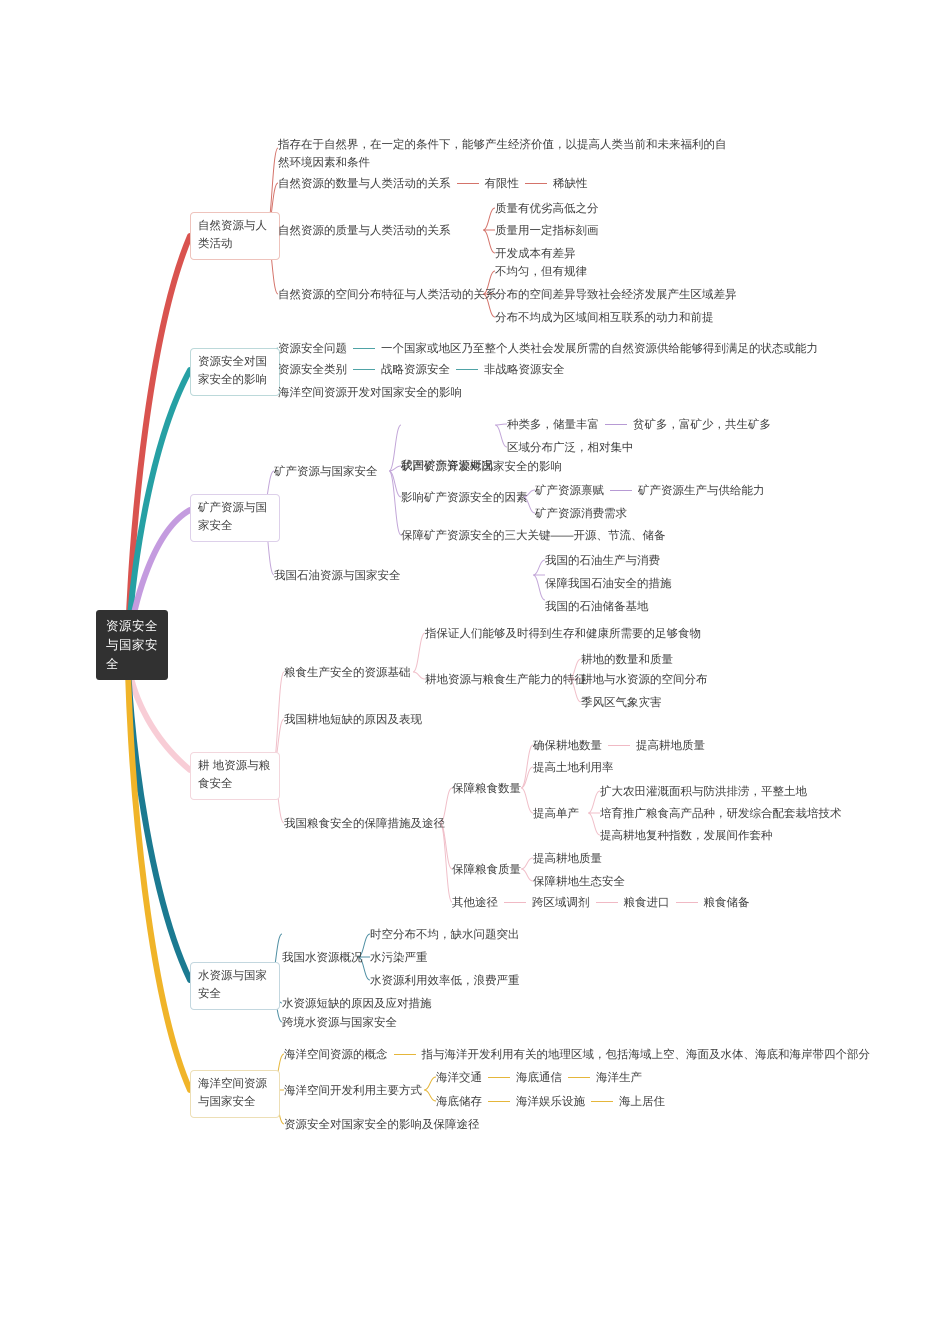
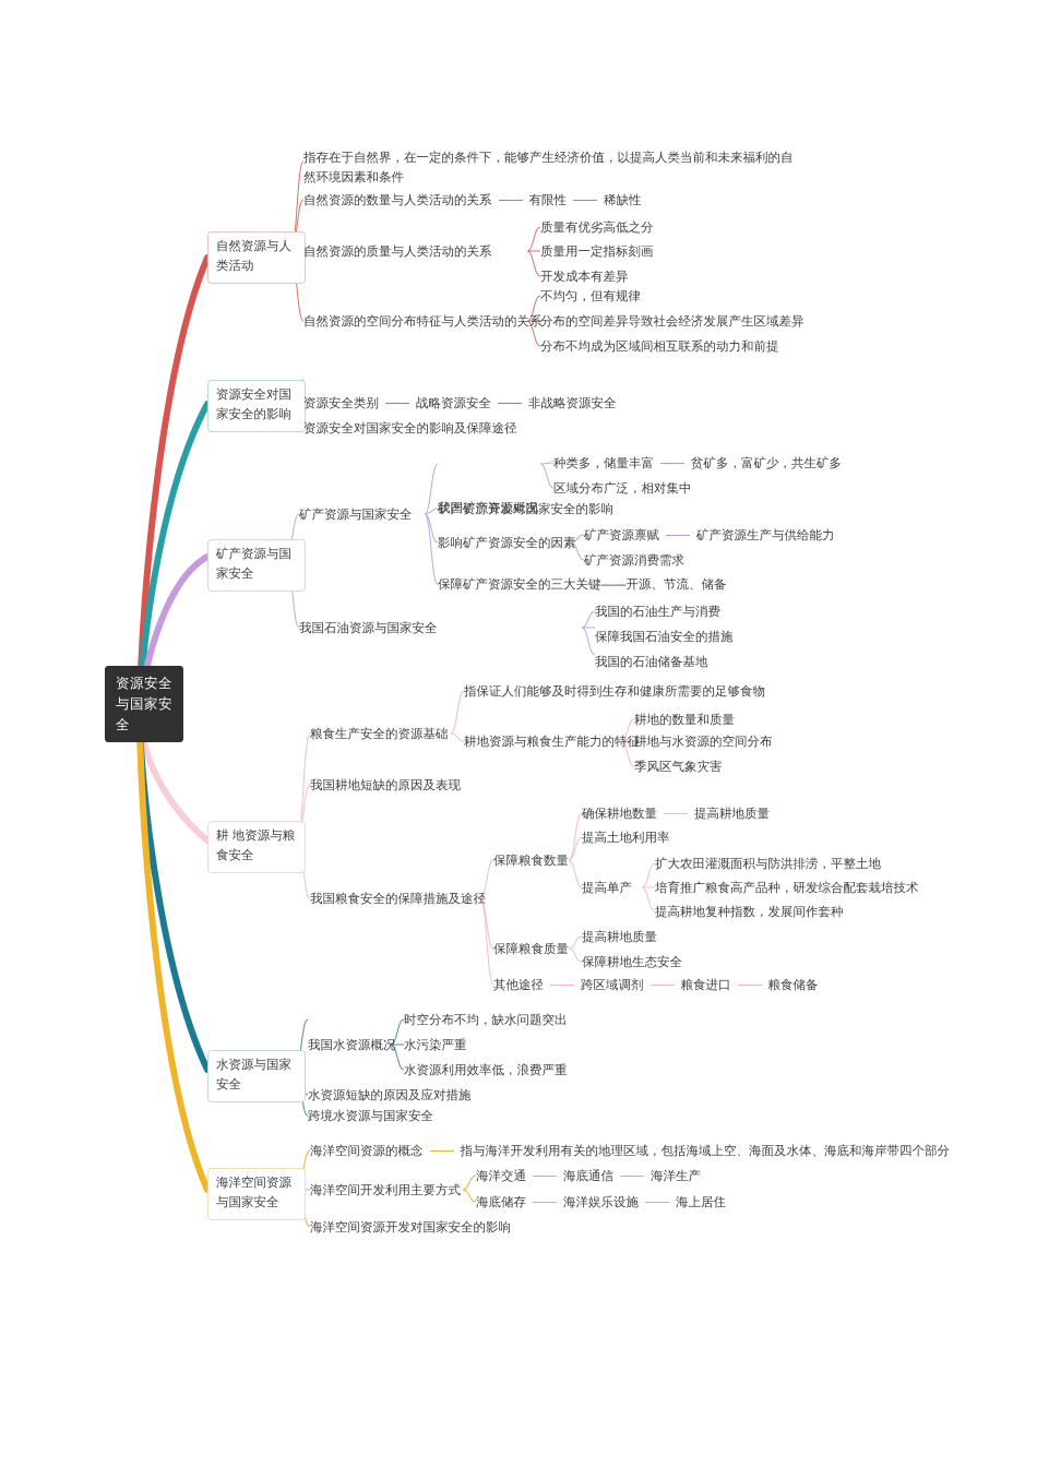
  资源安全与国家安全
  自然资源与人类活动
  指存在于自然界，在一定的条件下，能够产生经济价值，以提高人类当前和未来福利的自然环境因素和条件
  自然资源的数量与人类活动的关系 有限性 稀缺性
  自然资源的质量与人类活动的关系
  质量有优劣高低之分
  质量用一定指标刻画
  开发成本有差异
  自然资源的空间分布特征与人类活动的关系
  不均匀，但有规律
  分布的空间差异导致社会经济发展产生区域差异
  分布不均成为区域间相互联系的动力和前提
  资源安全对国家安全的影响
- 资源安全问题 一个国家或地区乃至整个人类社会发展所需的自然资源供给能够得到满足的状态或能力
  资源安全类别 战略资源安全 非战略资源安全
- 海洋空间资源开发对国家安全的影响
+ 资源安全对国家安全的影响及保障途径
  矿产资源与国家安全
  矿产资源与国家安全
  我国矿产资源概况
  种类多，储量丰富 贫矿多，富矿少，共生矿多
  区域分布广泛，相对集中
  矿产资源开发对国家安全的影响
  影响矿产资源安全的因素
  矿产资源禀赋 矿产资源生产与供给能力
  矿产资源消费需求
  保障矿产资源安全的三大关键——开源、节流、储备
  我国石油资源与国家安全
  我国的石油生产与消费
  保障我国石油安全的措施
  我国的石油储备基地
  耕 地资源与粮食安全
  粮食生产安全的资源基础
  指保证人们能够及时得到生存和健康所需要的足够食物
  耕地资源与粮食生产能力的特征
  耕地的数量和质量
  耕地与水资源的空间分布
  季风区气象灾害
  我国耕地短缺的原因及表现
  我国粮食安全的保障措施及途径
  保障粮食数量
  确保耕地数量 提高耕地质量
  提高土地利用率
  提高单产
  扩大农田灌溉面积与防洪排涝，平整土地
  培育推广粮食高产品种，研发综合配套栽培技术
  提高耕地复种指数，发展间作套种
  保障粮食质量
  提高耕地质量
  保障耕地生态安全
  其他途径 跨区域调剂 粮食进口 粮食储备
  水资源与国家安全
  我国水资源概况
  时空分布不均，缺水问题突出
  水污染严重
  水资源利用效率低，浪费严重
  水资源短缺的原因及应对措施
  跨境水资源与国家安全
  海洋空间资源与国家安全
  海洋空间资源的概念 指与海洋开发利用有关的地理区域，包括海域上空、海面及水体、海底和海岸带四个部分
  海洋空间开发利用主要方式
  海洋交通 海底通信 海洋生产
  海底储存 海洋娱乐设施 海上居住
- 资源安全对国家安全的影响及保障途径
+ 海洋空间资源开发对国家安全的影响
